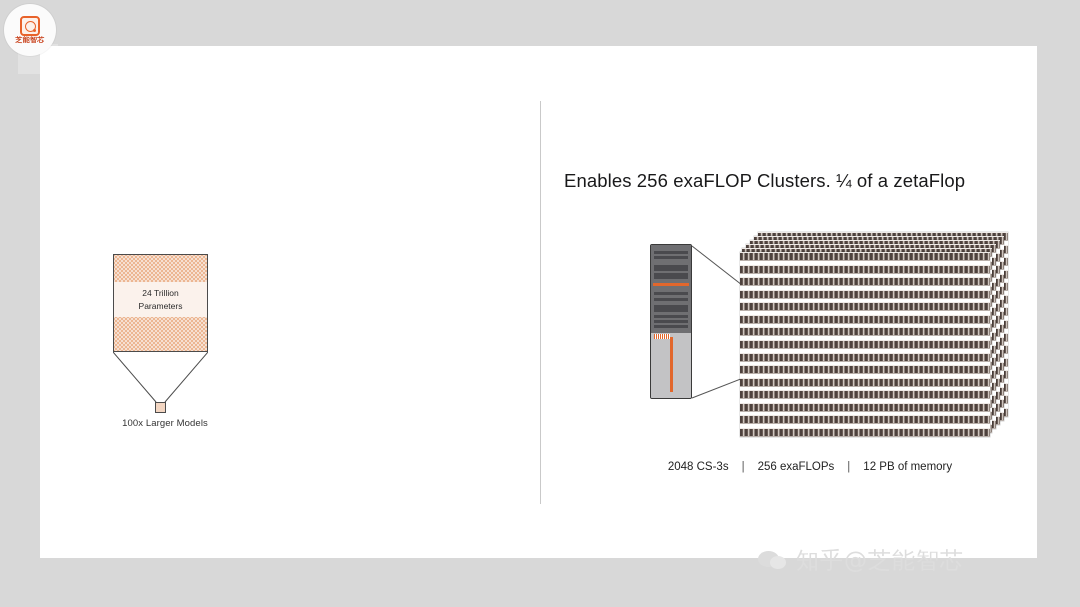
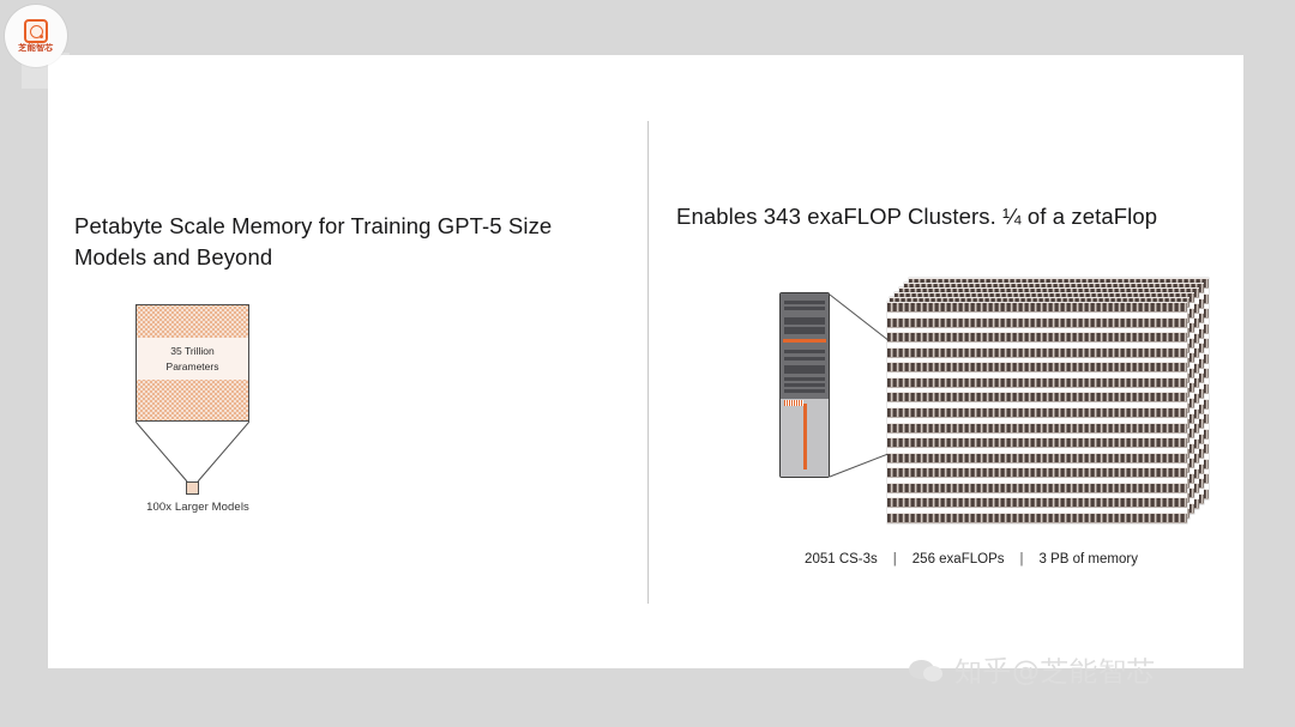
+ Petabyte Scale Memory for Training GPT-5 Size Models and Beyond
- 24 Trillion
+ 35 Trillion
  Parameters
  100x Larger Models
- Enables 256 exaFLOP Clusters. ¼ of a zetaFlop
+ Enables 343 exaFLOP Clusters. ¼ of a zetaFlop
- 2048 CS-3s
+ 2051 CS-3s
  |
  256 exaFLOPs
  |
- 12 PB of memory
+ 3 PB of memory
  知乎@芝能智芯
